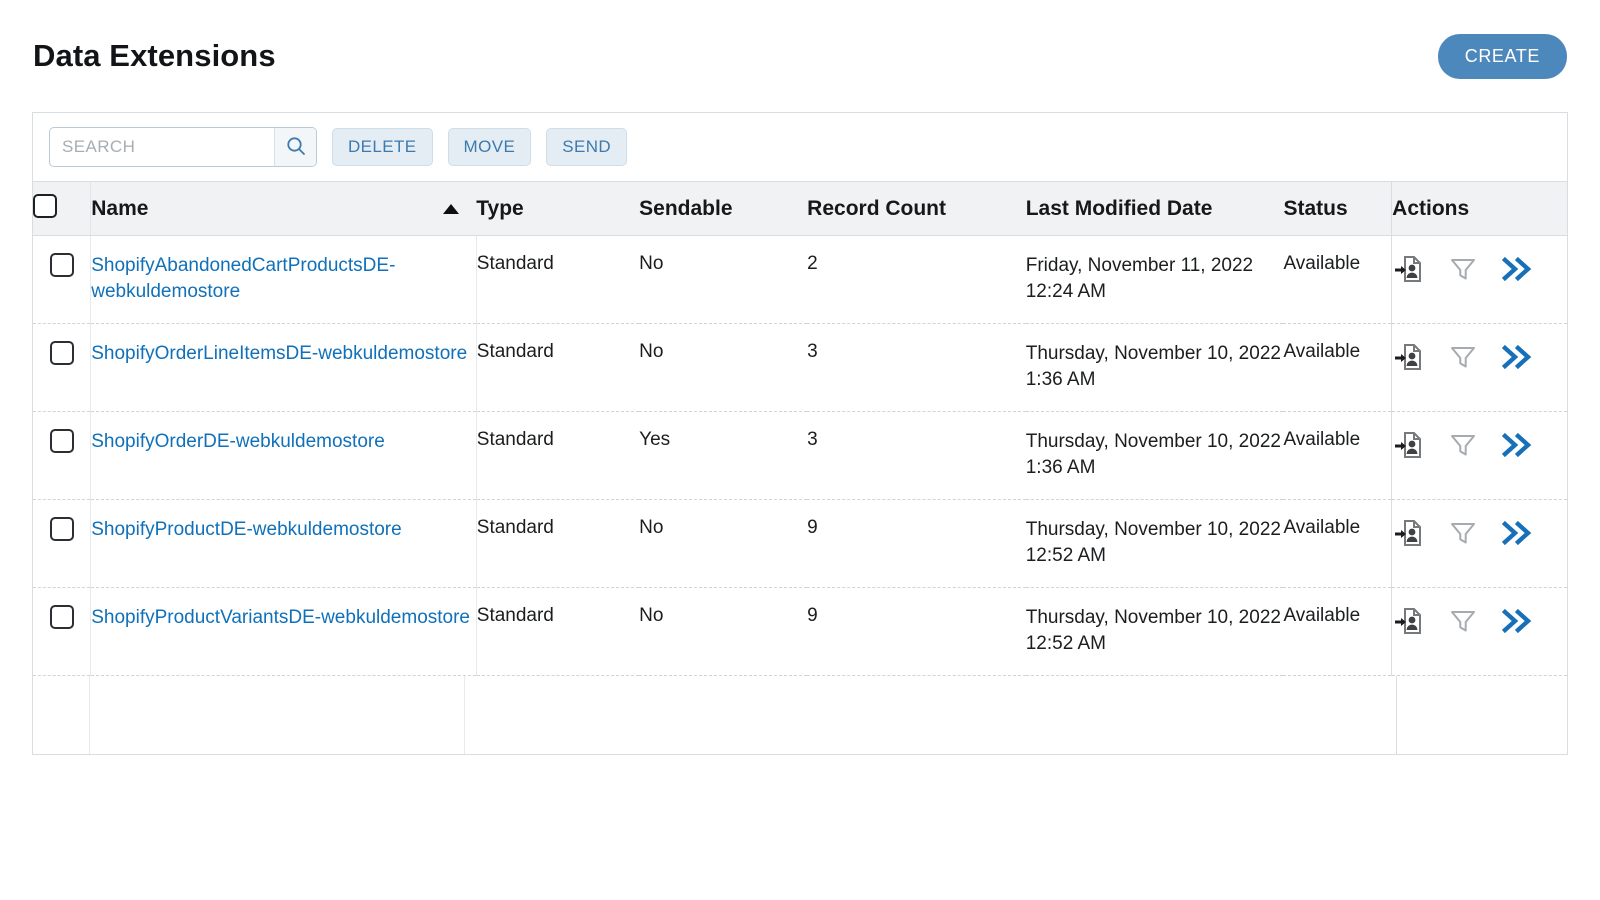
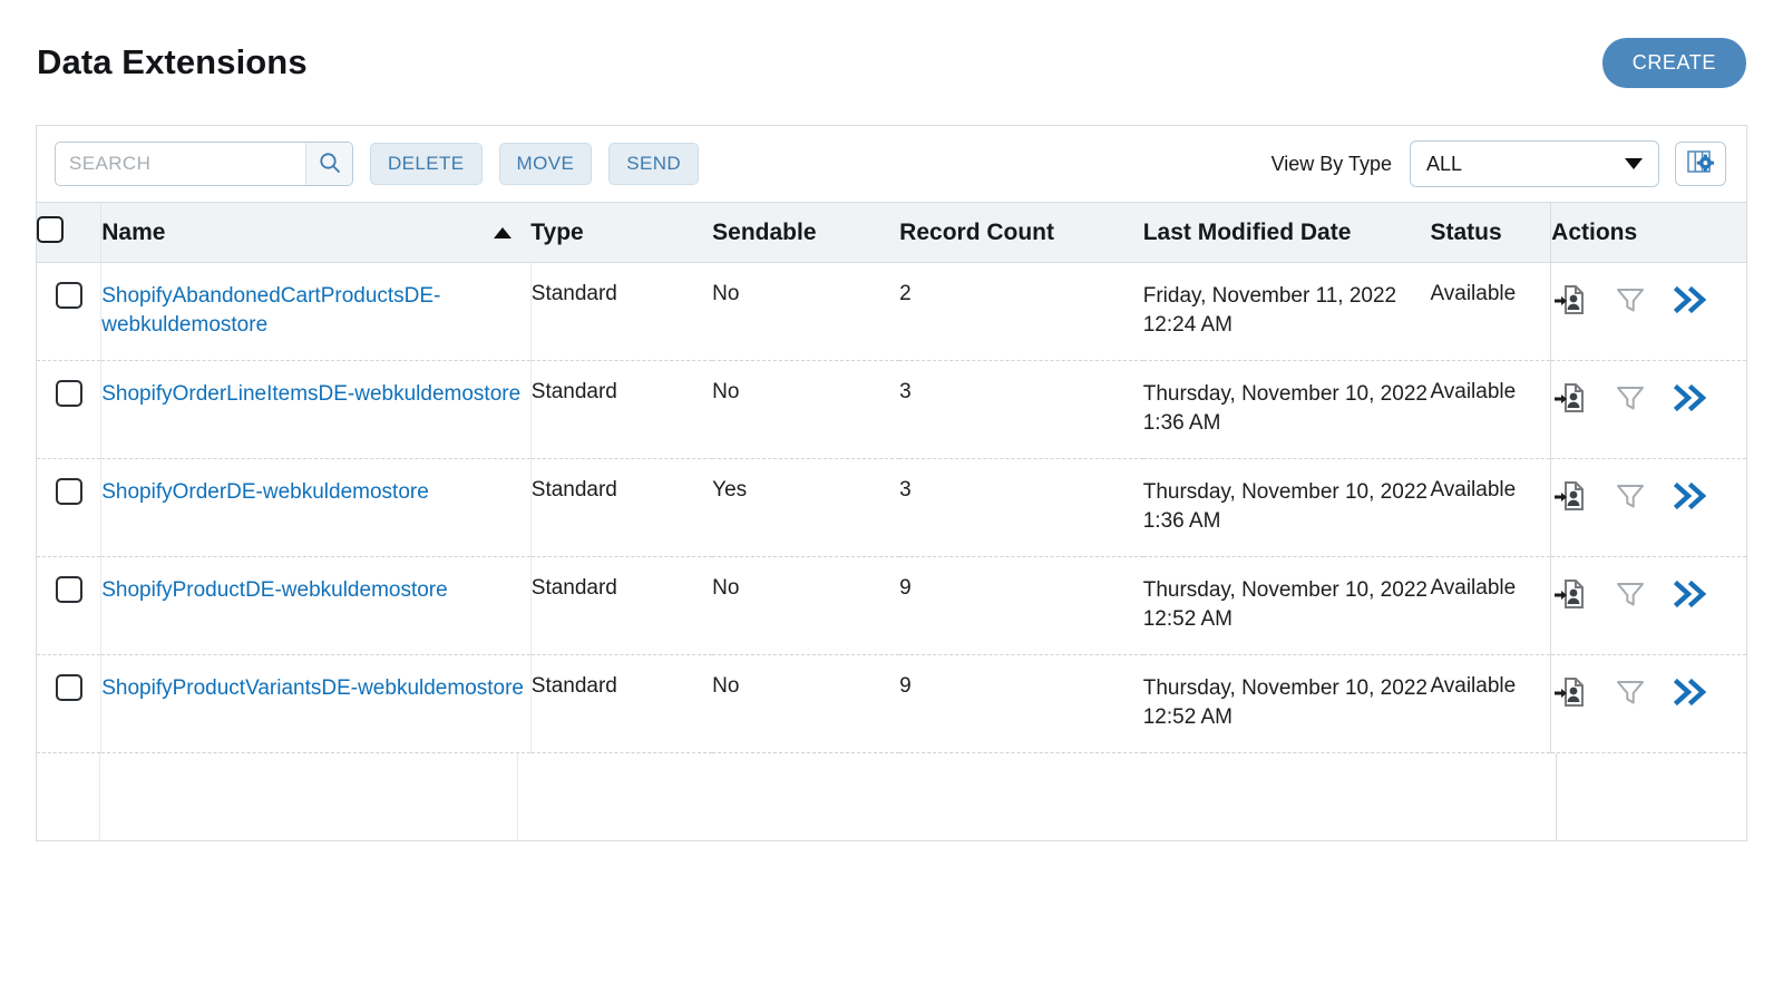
  Data Extensions
  CREATE
  SEARCH
  DELETE
  MOVE
  SEND
+ View By Type
+ ALL
  	Name	Type	Sendable	Record Count	Last Modified Date	Status	Actions
  	ShopifyAbandonedCartProductsDE-webkuldemostore	Standard	No	2	Friday, November 11, 2022 12:24 AM	Available
  	ShopifyOrderLineItemsDE-webkuldemostore	Standard	No	3	Thursday, November 10, 2022 1:36 AM	Available
  	ShopifyOrderDE-webkuldemostore	Standard	Yes	3	Thursday, November 10, 2022 1:36 AM	Available
  	ShopifyProductDE-webkuldemostore	Standard	No	9	Thursday, November 10, 2022 12:52 AM	Available
  	ShopifyProductVariantsDE-webkuldemostore	Standard	No	9	Thursday, November 10, 2022 12:52 AM	Available
